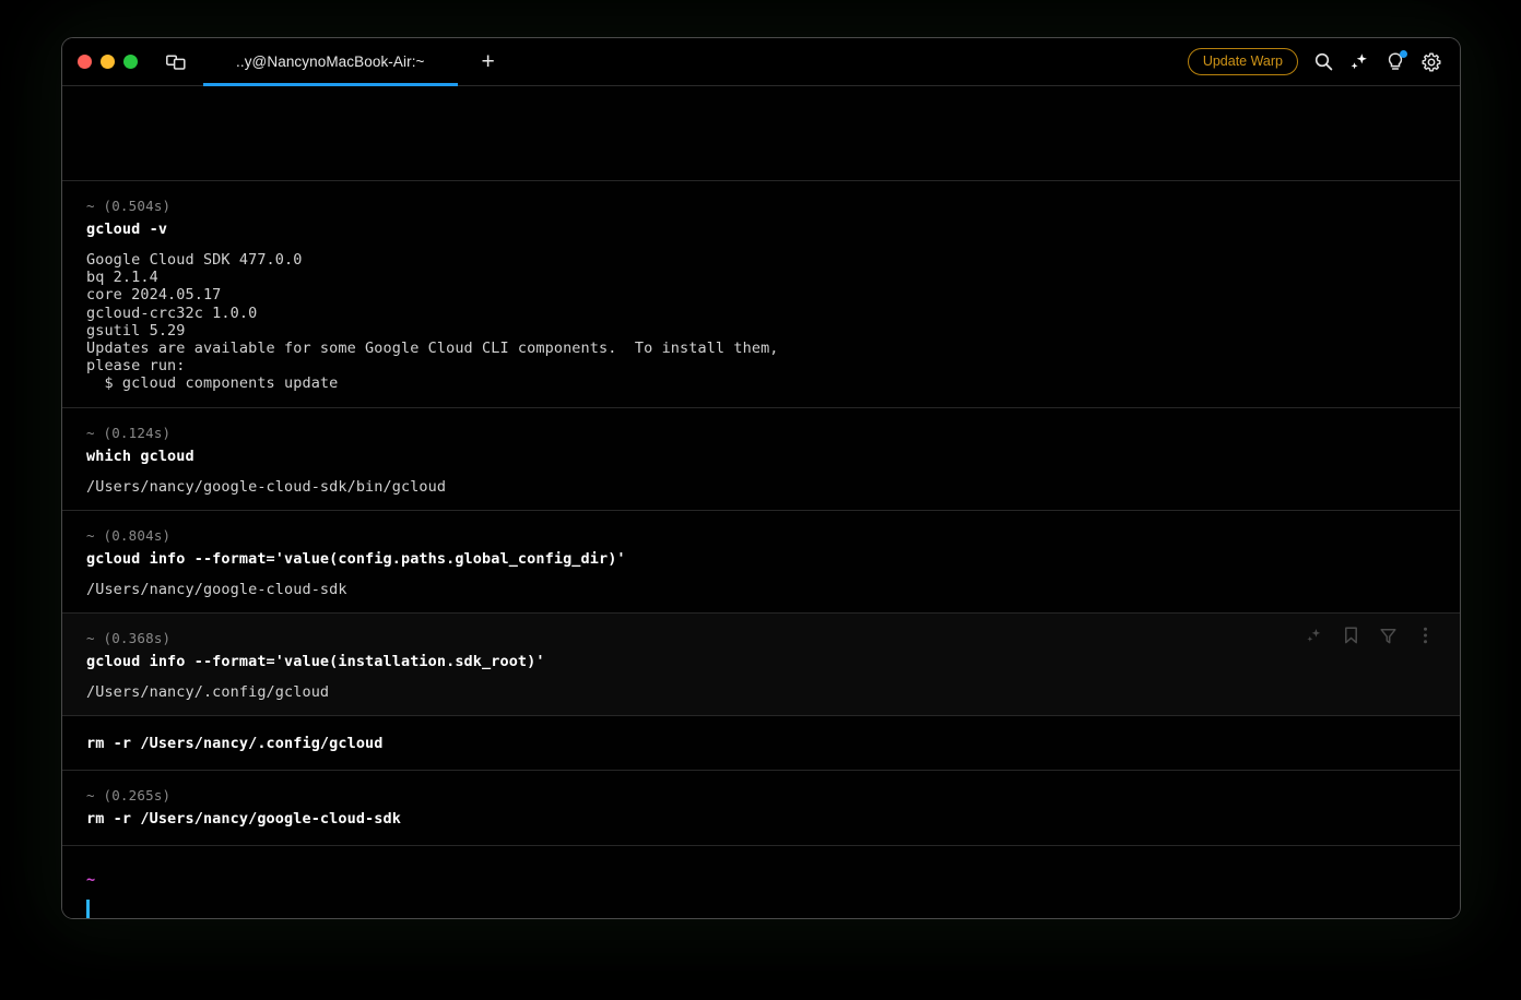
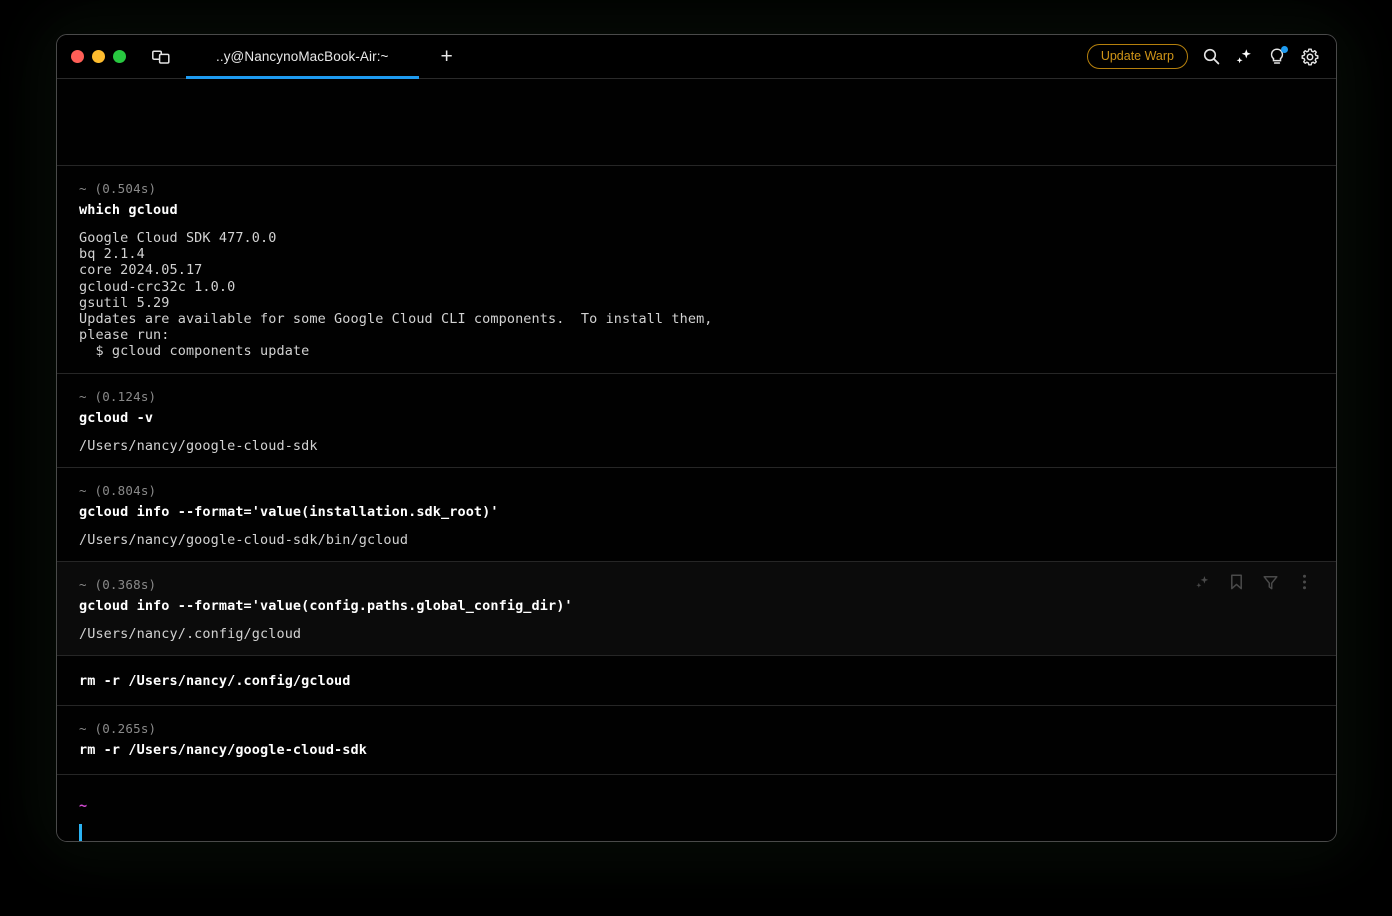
  ..y@NancynoMacBook-Air:~
  +
  Update Warp
  ~ (0.504s)
- gcloud -v
+ which gcloud
  Google Cloud SDK 477.0.0
  bq 2.1.4
  core 2024.05.17
  gcloud-crc32c 1.0.0
  gsutil 5.29
  Updates are available for some Google Cloud CLI components. To install them,
  please run:
  $ gcloud components update
  ~ (0.124s)
- which gcloud
+ gcloud -v
- /Users/nancy/google-cloud-sdk/bin/gcloud
+ /Users/nancy/google-cloud-sdk
  ~ (0.804s)
- gcloud info --format='value(config.paths.global_config_dir)'
+ gcloud info --format='value(installation.sdk_root)'
- /Users/nancy/google-cloud-sdk
+ /Users/nancy/google-cloud-sdk/bin/gcloud
  ~ (0.368s)
- gcloud info --format='value(installation.sdk_root)'
+ gcloud info --format='value(config.paths.global_config_dir)'
  /Users/nancy/.config/gcloud
  rm -r /Users/nancy/.config/gcloud
  ~ (0.265s)
  rm -r /Users/nancy/google-cloud-sdk
  ~
